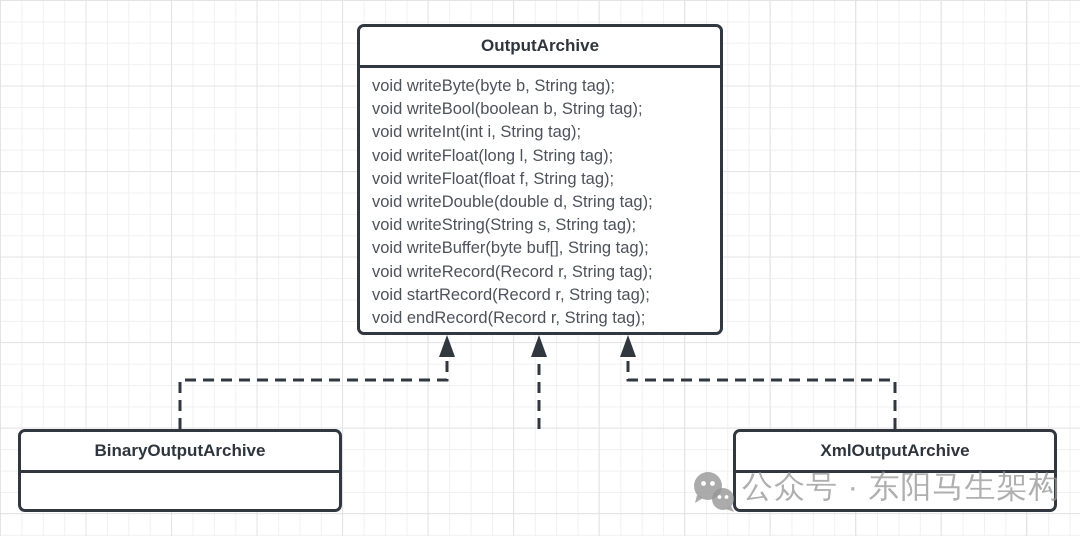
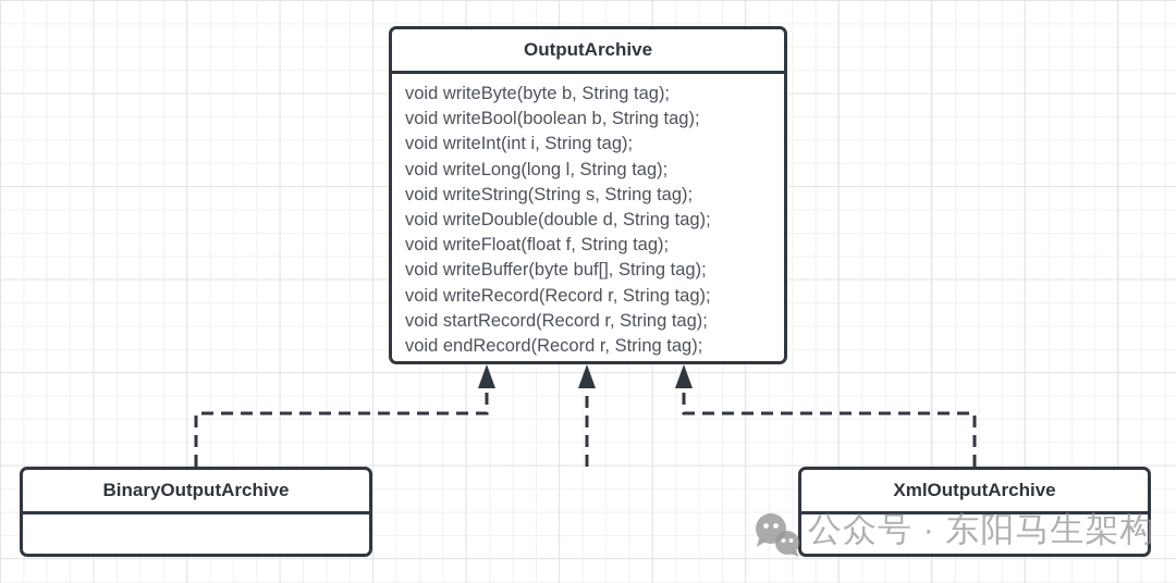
  OutputArchive
  void writeByte(byte b, String tag);
  void writeBool(boolean b, String tag);
  void writeInt(int i, String tag);
- void writeFloat(long l, String tag);
+ void writeLong(long l, String tag);
- void writeFloat(float f, String tag);
+ void writeString(String s, String tag);
  void writeDouble(double d, String tag);
- void writeString(String s, String tag);
+ void writeFloat(float f, String tag);
  void writeBuffer(byte buf[], String tag);
  void writeRecord(Record r, String tag);
  void startRecord(Record r, String tag);
  void endRecord(Record r, String tag);
  BinaryOutputArchive
  XmlOutputArchive
  公众号 · 东阳马生架构
